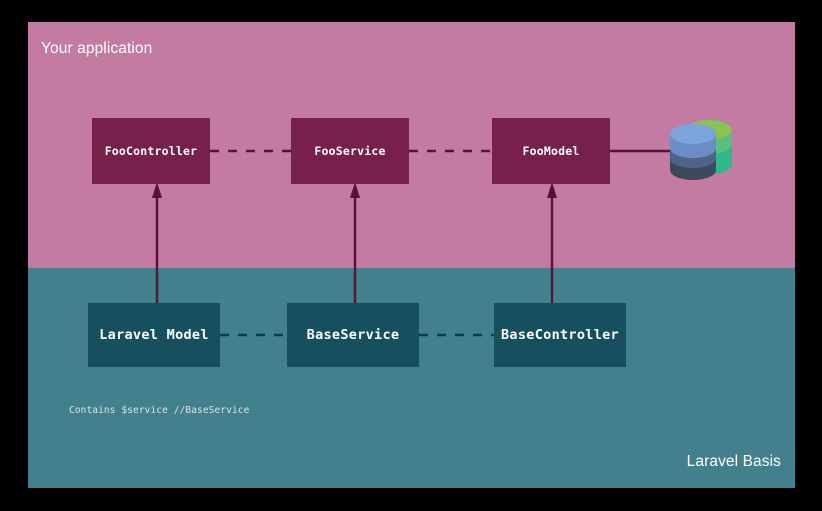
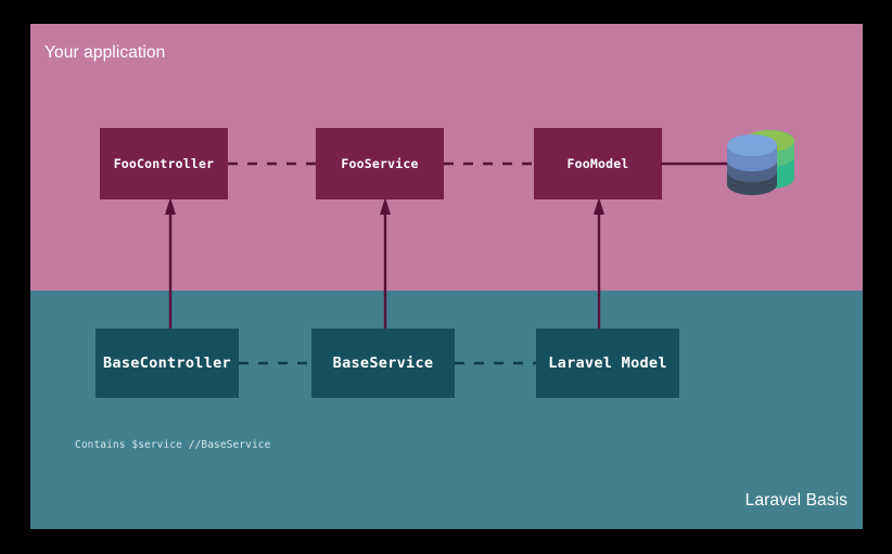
  Your application
  Laravel Basis
  FooController
  FooService
  FooModel
- Laravel Model
+ BaseController
  BaseService
- BaseController
+ Laravel Model
  Contains $service //BaseService
